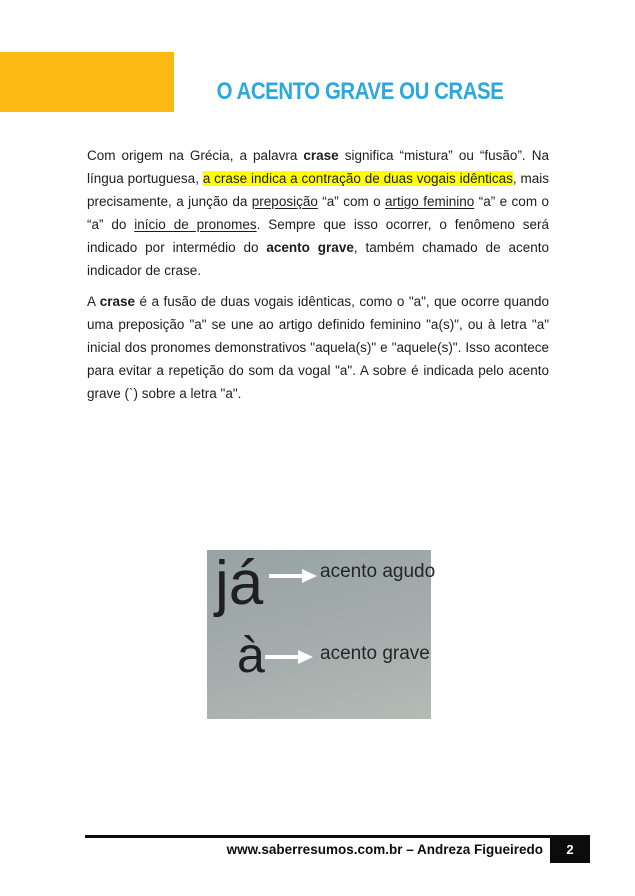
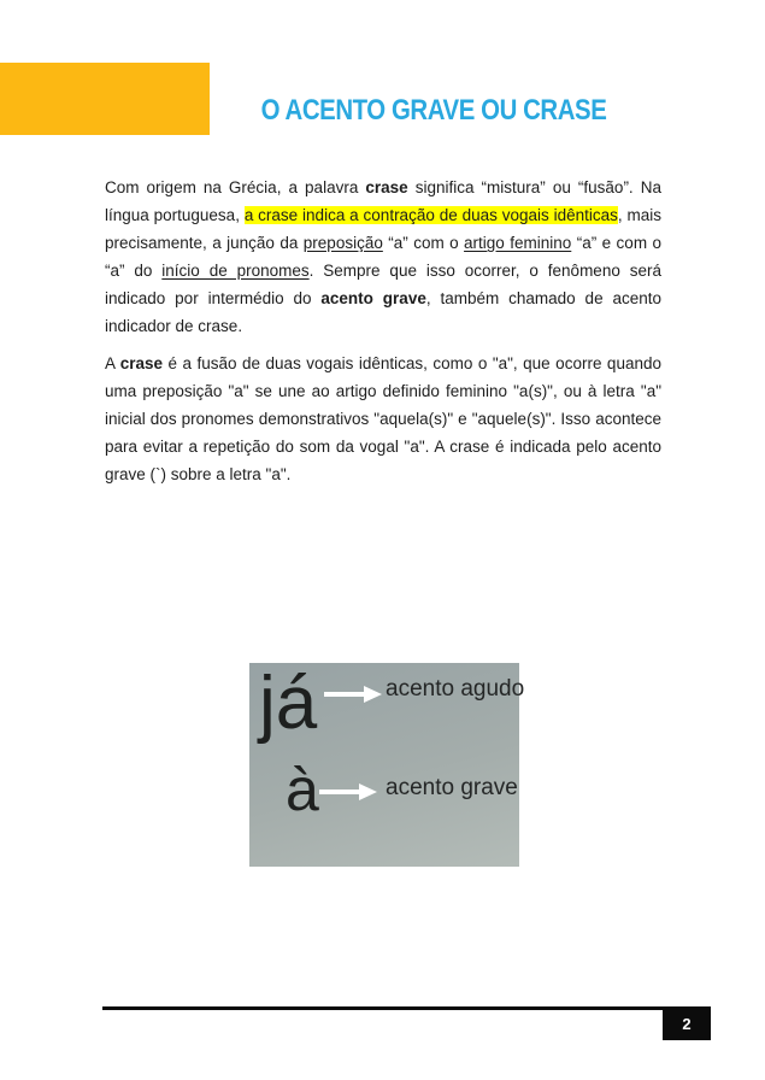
  O ACENTO GRAVE OU CRASE
  Com origem na Grécia, a palavra crase significa “mistura” ou “fusão”. Na língua portuguesa, a crase indica a contração de duas vogais idênticas, mais precisamente, a junção da preposição “a” com o artigo feminino “a” e com o “a” do início de pronomes. Sempre que isso ocorrer, o fenômeno será indicado por intermédio do acento grave, também chamado de acento indicador de crase.
- A crase é a fusão de duas vogais idênticas, como o "a", que ocorre quando uma preposição "a" se une ao artigo definido feminino "a(s)", ou à letra "a" inicial dos pronomes demonstrativos "aquela(s)" e "aquele(s)". Isso acontece para evitar a repetição do som da vogal "a". A sobre é indicada pelo acento grave (`) sobre a letra "a".
+ A crase é a fusão de duas vogais idênticas, como o "a", que ocorre quando uma preposição "a" se une ao artigo definido feminino "a(s)", ou à letra "a" inicial dos pronomes demonstrativos "aquela(s)" e "aquele(s)". Isso acontece para evitar a repetição do som da vogal "a". A crase é indicada pelo acento grave (`) sobre a letra "a".
  já
  acento agudo
  à
  acento grave
- www.saberresumos.com.br – Andreza Figueiredo
  2
